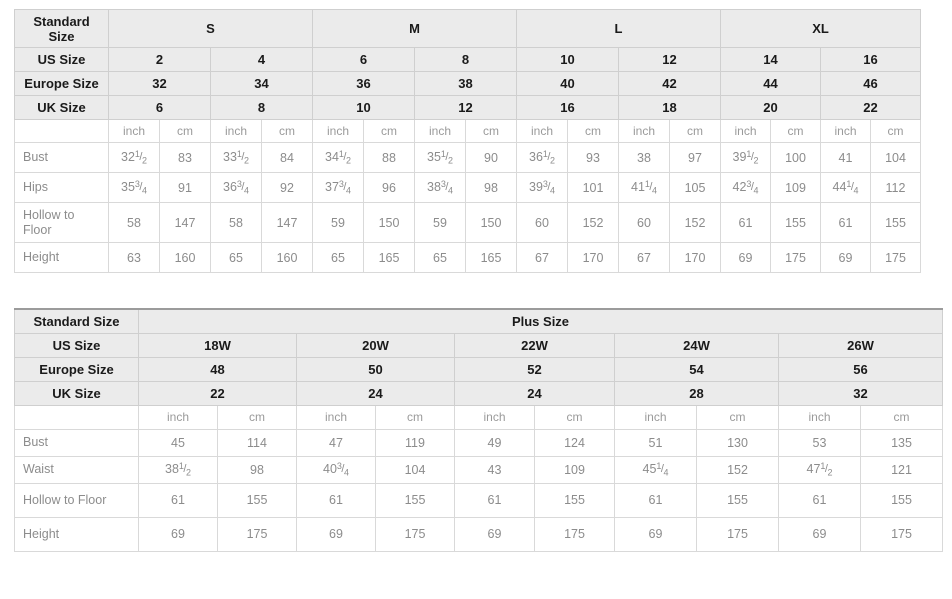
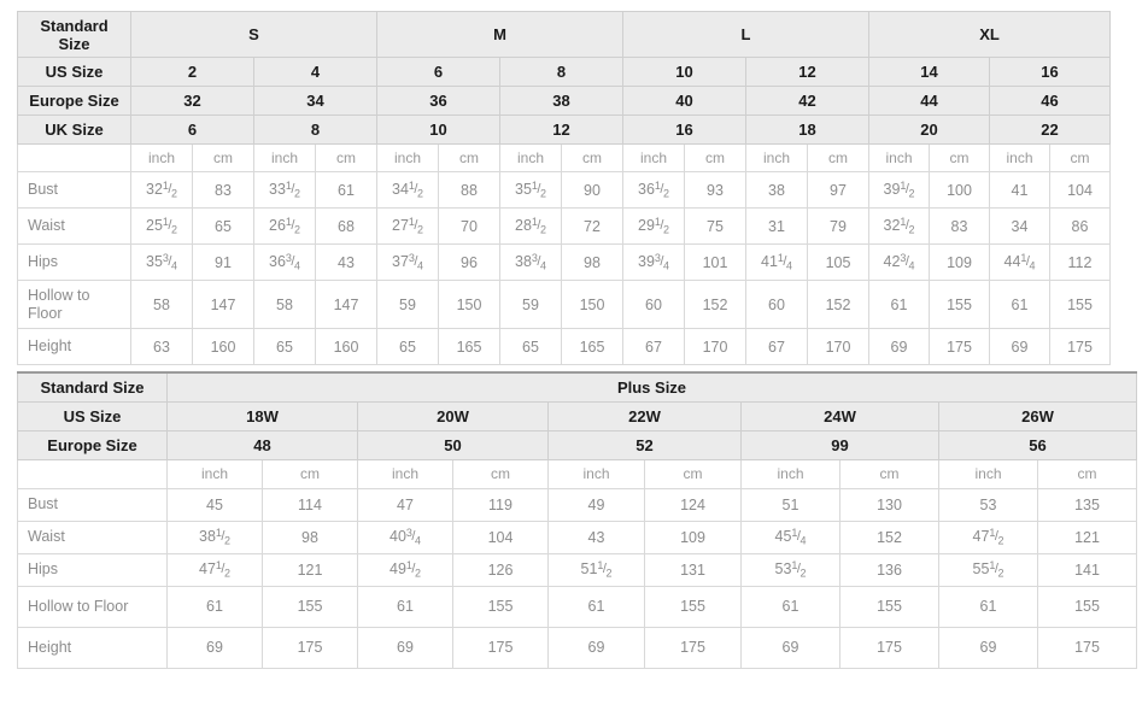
  StandardSize	S	M	L	XL
  US Size	2	4	6	8	10	12	14	16
  Europe Size	32	34	36	38	40	42	44	46
  UK Size	6	8	10	12	16	18	20	22
  	inch	cm	inch	cm	inch	cm	inch	cm	inch	cm	inch	cm	inch	cm	inch	cm
- Bust	321/2	83	331/2	84	341/2	88	351/2	90	361/2	93	38	97	391/2	100	41	104
+ Bust	321/2	83	331/2	61	341/2	88	351/2	90	361/2	93	38	97	391/2	100	41	104
+ Waist	251/2	65	261/2	68	271/2	70	281/2	72	291/2	75	31	79	321/2	83	34	86
- Hips	353/4	91	363/4	92	373/4	96	383/4	98	393/4	101	411/4	105	423/4	109	441/4	112
+ Hips	353/4	91	363/4	43	373/4	96	383/4	98	393/4	101	411/4	105	423/4	109	441/4	112
  Hollow to Floor	58	147	58	147	59	150	59	150	60	152	60	152	61	155	61	155
  Height	63	160	65	160	65	165	65	165	67	170	67	170	69	175	69	175
  Standard Size	Plus Size
  US Size	18W	20W	22W	24W	26W
- Europe Size	48	50	52	54	56
+ Europe Size	48	50	52	99	56
- UK Size	22	24	24	28	32
  	inch	cm	inch	cm	inch	cm	inch	cm	inch	cm
  Bust	45	114	47	119	49	124	51	130	53	135
  Waist	381/2	98	403/4	104	43	109	451/4	152	471/2	121
+ Hips	471/2	121	491/2	126	511/2	131	531/2	136	551/2	141
  Hollow to Floor	61	155	61	155	61	155	61	155	61	155
  Height	69	175	69	175	69	175	69	175	69	175
